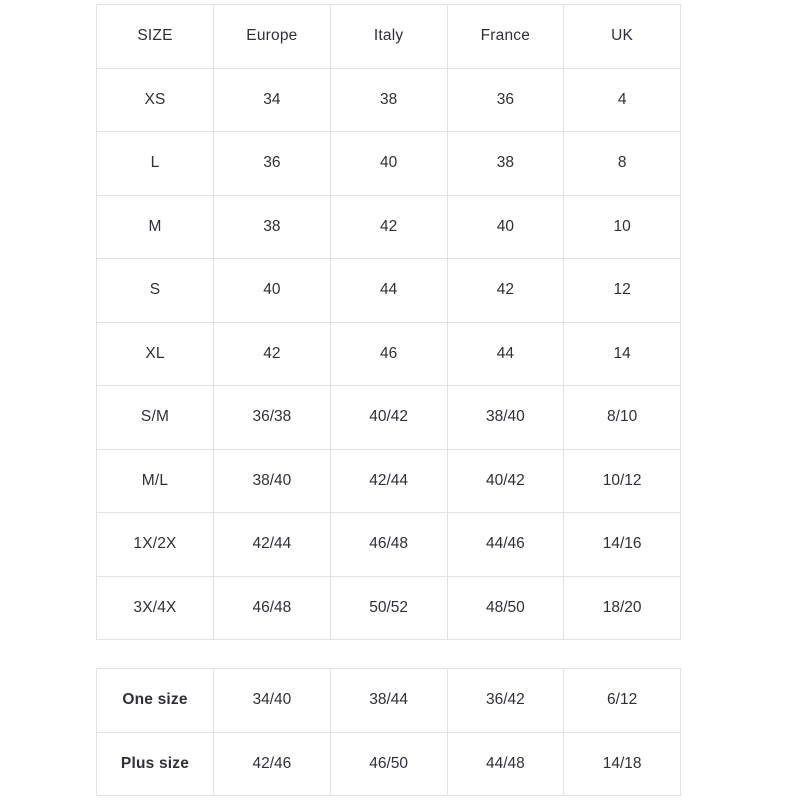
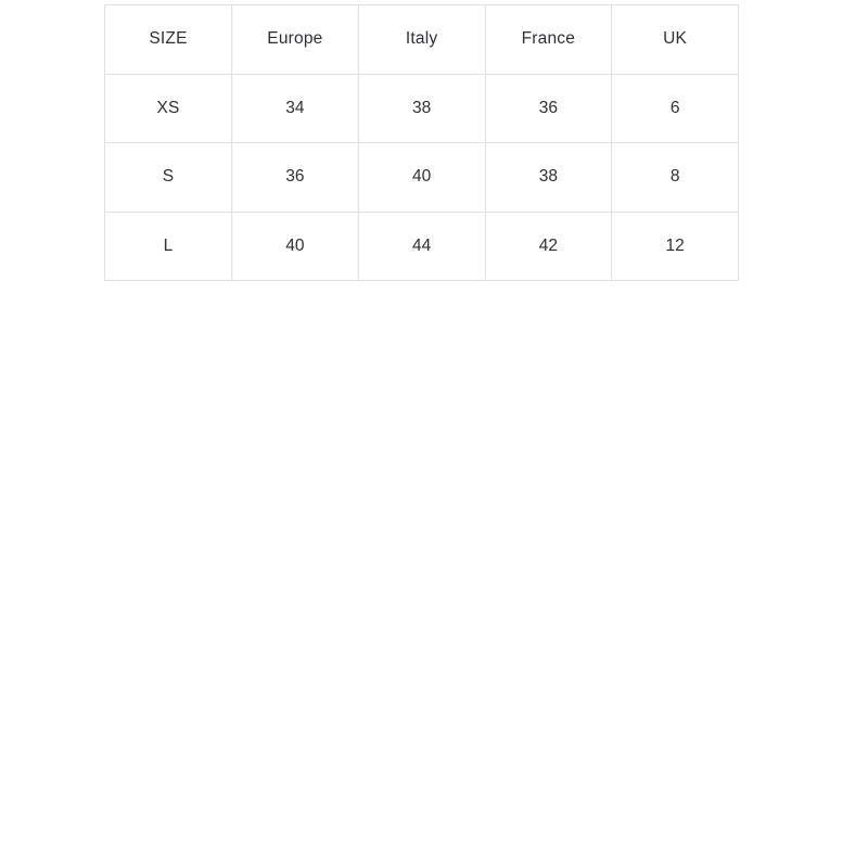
  SIZE	Europe	Italy	France	UK
- XS	34	38	36	4
+ XS	34	38	36	6
- L	36	40	38	8
+ S	36	40	38	8
- M	38	42	40	10
- S	40	44	42	12
+ L	40	44	42	12
- XL	42	46	44	14
- S/M	36/38	40/42	38/40	8/10
- M/L	38/40	42/44	40/42	10/12
- 1X/2X	42/44	46/48	44/46	14/16
- 3X/4X	46/48	50/52	48/50	18/20
- One size	34/40	38/44	36/42	6/12
- Plus size	42/46	46/50	44/48	14/18
